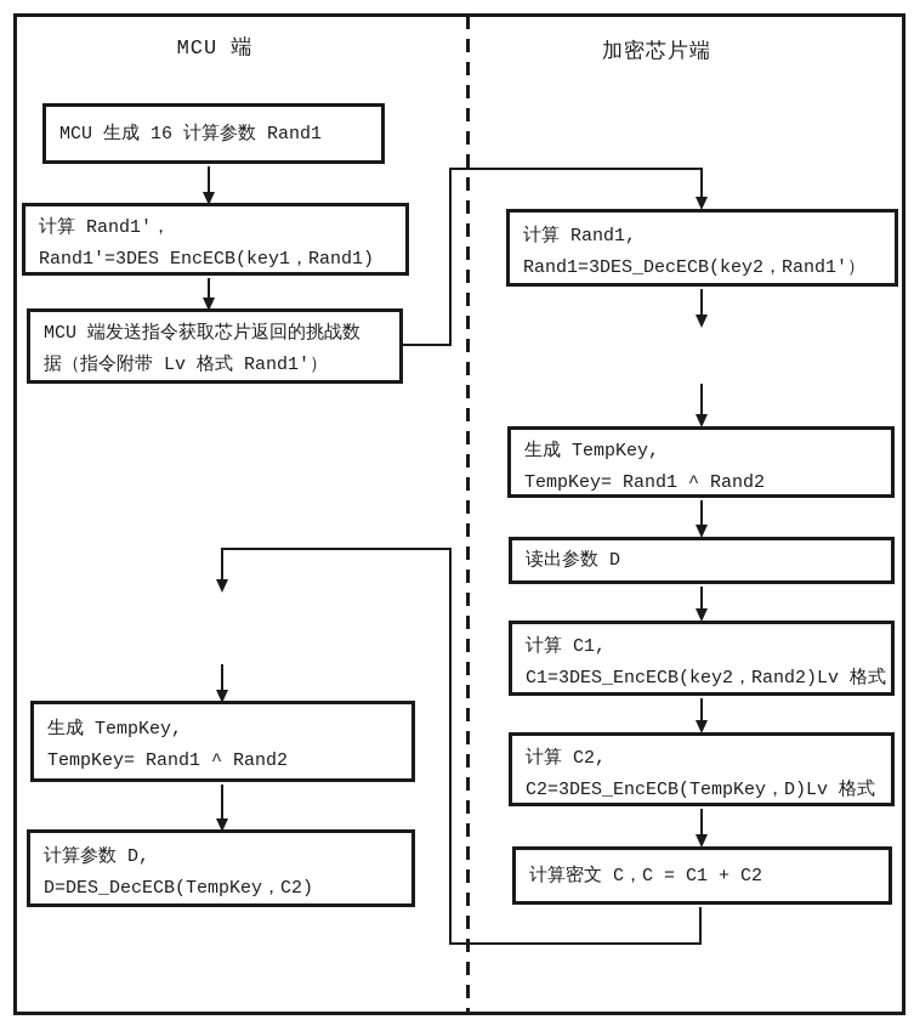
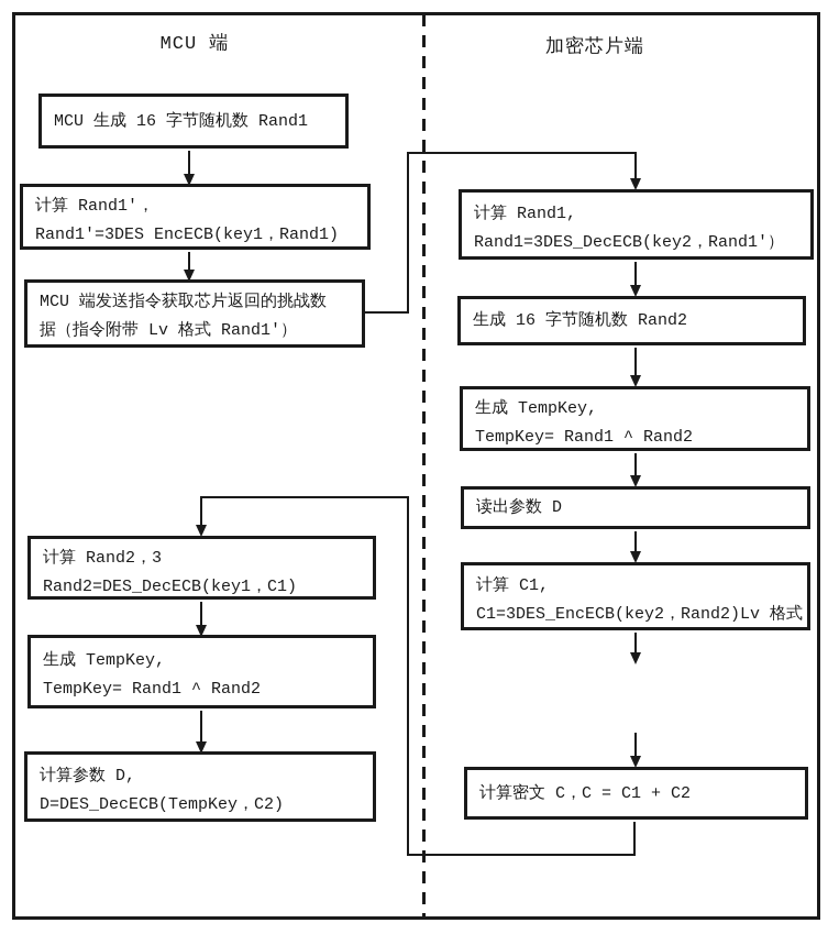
  MCU 端
  加密芯片端
- MCU 生成 16 计算参数 Rand1
+ MCU 生成 16 字节随机数 Rand1
  计算 Rand1'，
  Rand1'=3DES EncECB(key1，Rand1)
  MCU 端发送指令获取芯片返回的挑战数
  据（指令附带 Lv 格式 Rand1'）
+ 计算 Rand2，3
+ Rand2=DES_DecECB(key1，C1)
  生成 TempKey,
  TempKey= Rand1 ^ Rand2
  计算参数 D,
  D=DES_DecECB(TempKey，C2)
  计算 Rand1,
  Rand1=3DES_DecECB(key2，Rand1'）
+ 生成 16 字节随机数 Rand2
  生成 TempKey,
  TempKey= Rand1 ^ Rand2
  读出参数 D
  计算 C1,
  C1=3DES_EncECB(key2，Rand2)Lv 格式
- 计算 C2,
- C2=3DES_EncECB(TempKey，D)Lv 格式
  计算密文 C，C = C1 + C2
